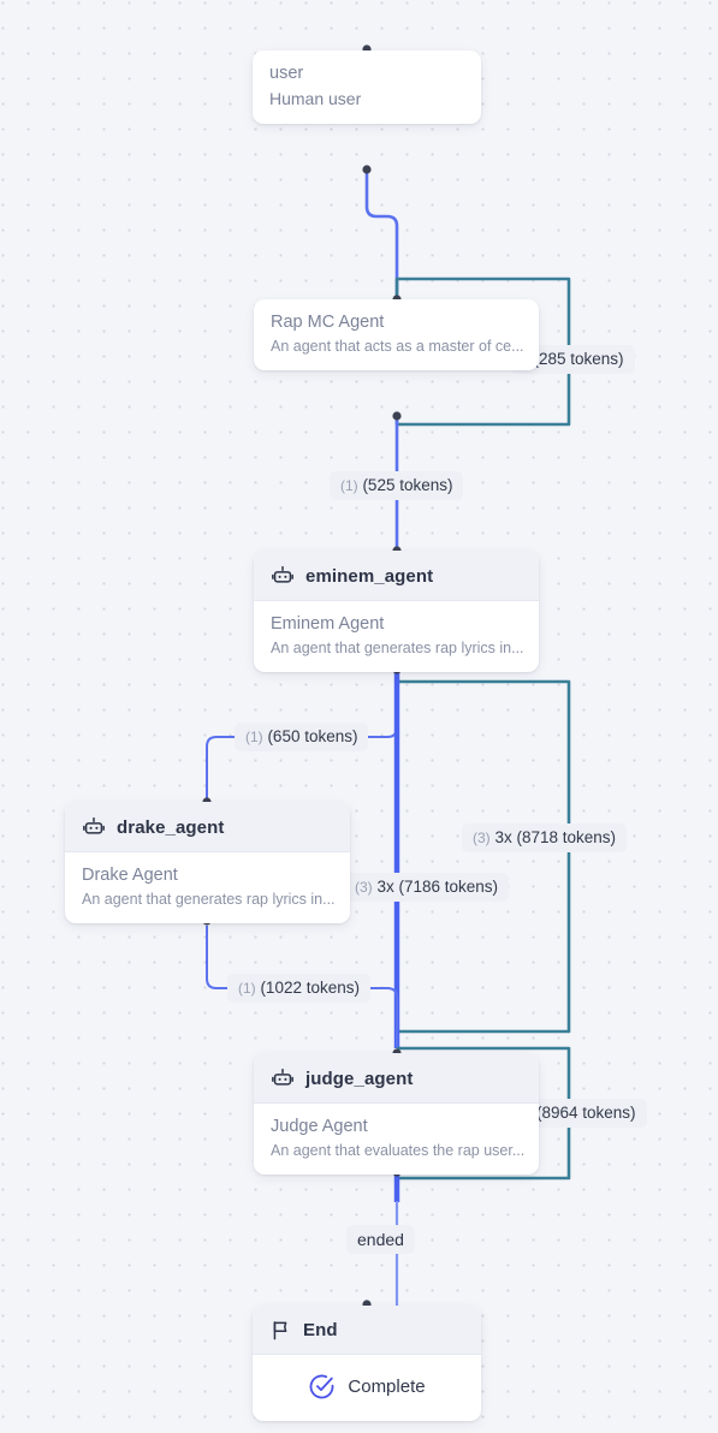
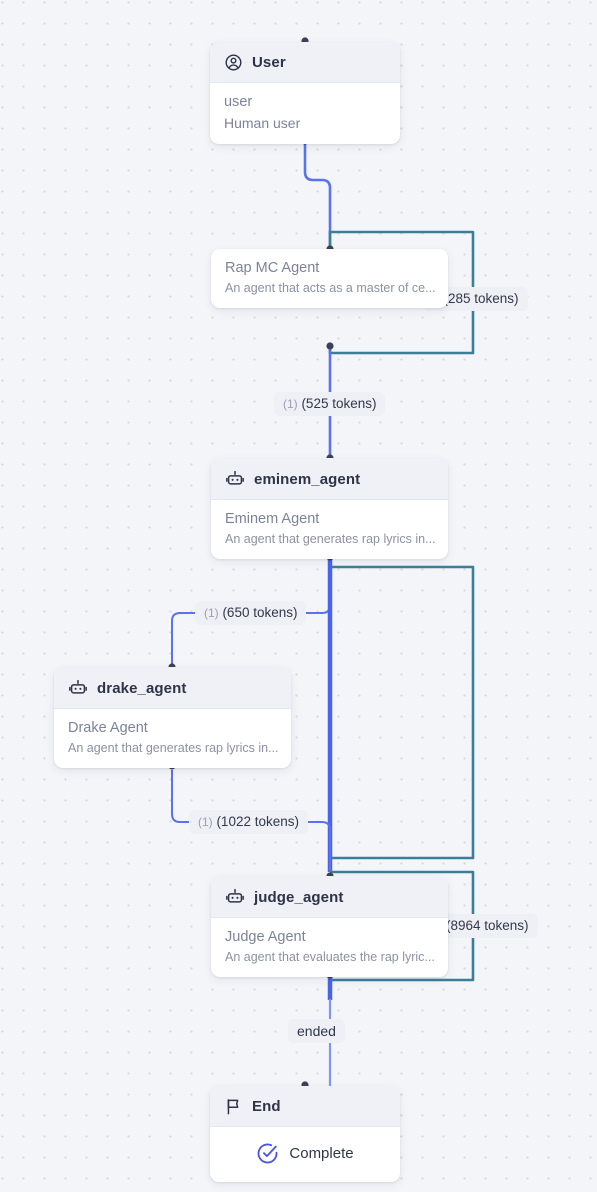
  285 tokens)
  (1) (525 tokens)
  (1) (650 tokens)
- (3) 3x (8718 tokens)
- (3) 3x (7186 tokens)
  (1) (1022 tokens)
  (8964 tokens)
  ended
+ User
  user
  Human user
  Rap MC Agent
  An agent that acts as a master of ce...
  eminem_agent
  Eminem Agent
  An agent that generates rap lyrics in...
  drake_agent
  Drake Agent
  An agent that generates rap lyrics in...
  judge_agent
  Judge Agent
- An agent that evaluates the rap user...
+ An agent that evaluates the rap lyric...
  End
  Complete
